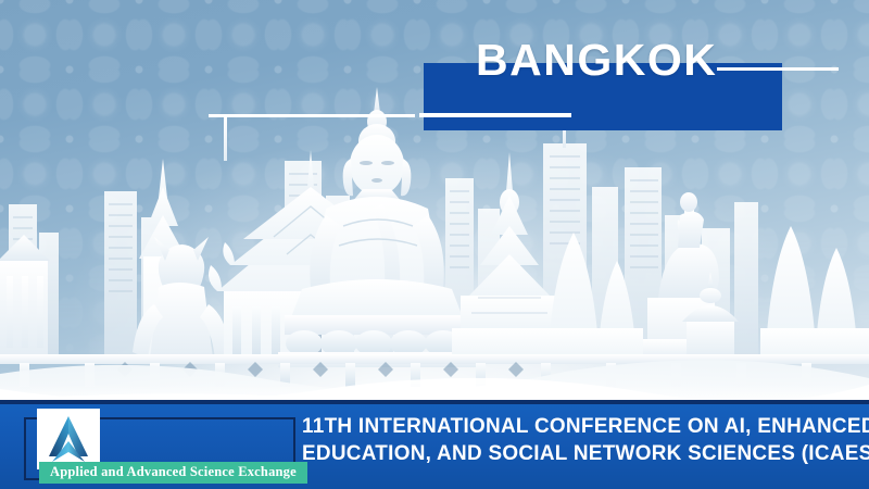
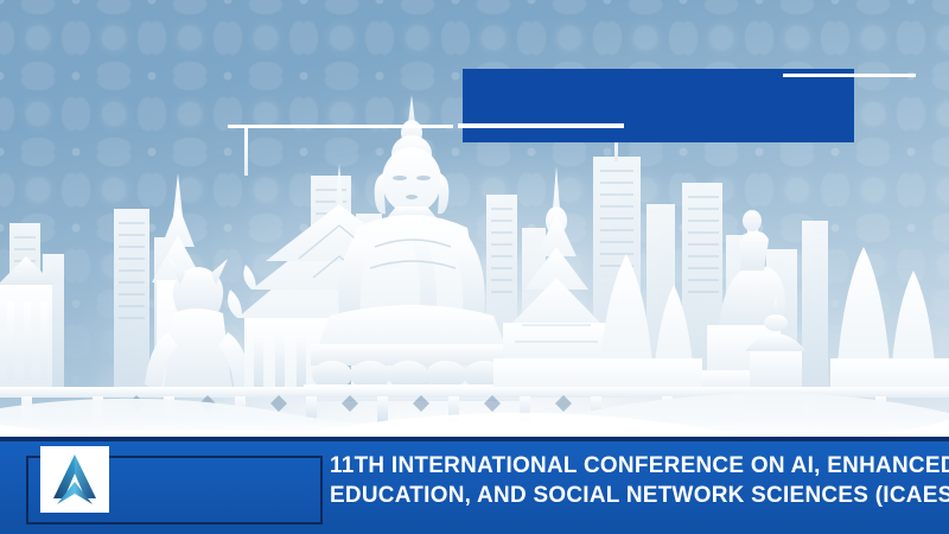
- BANGKOK
- Applied and Advanced Science Exchange
  11TH INTERNATIONAL CONFERENCE ON AI, ENHANCE
  EDUCATION, AND SOCIAL NETWORK SCIENCES (ICAES
